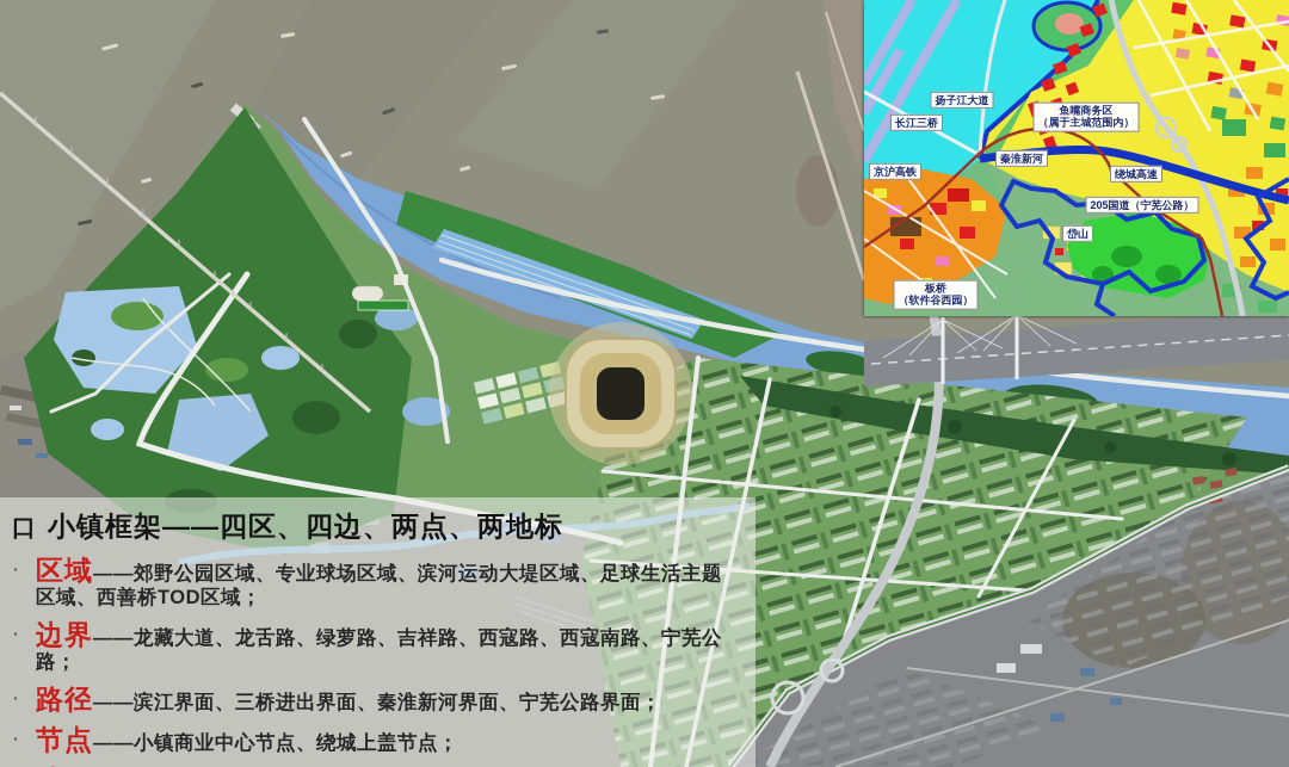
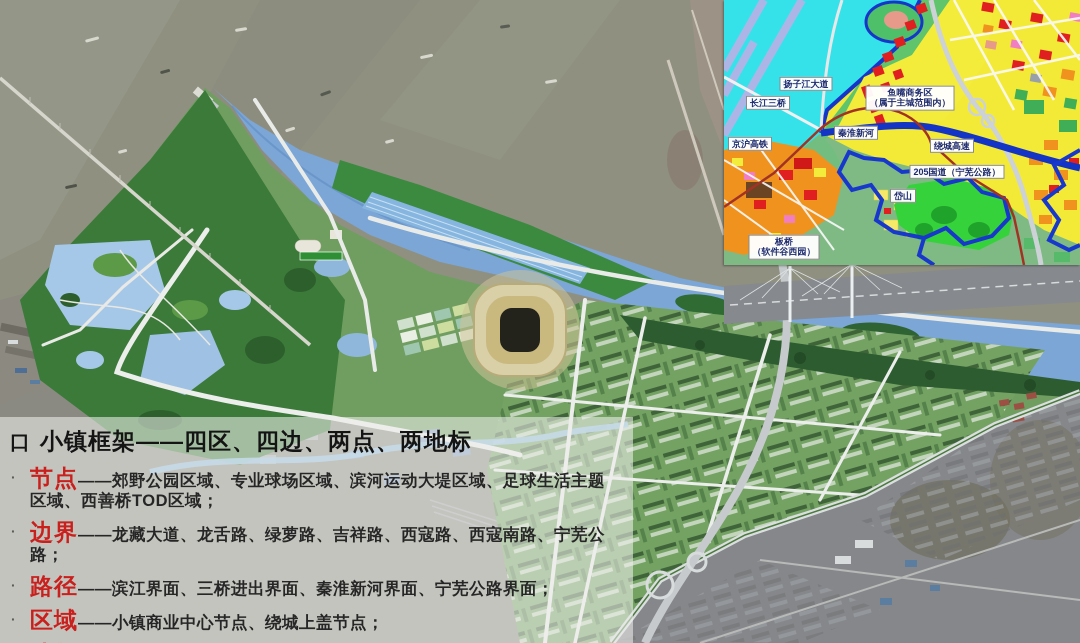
  扬子江大道
  长江三桥
  鱼嘴商务区
  （属于主城范围内）
  京沪高铁
  秦淮新河
  绕城高速
  205国道（宁芜公路）
  岱山
  板桥
  （软件谷西园）
  口 小镇框架——四区、四边、两点、两地标
  ·
- 区域——郊野公园区域、专业球场区域、滨河运动大堤区域、足球生活主题区域、西善桥TOD区域；
+ 节点——郊野公园区域、专业球场区域、滨河运动大堤区域、足球生活主题区域、西善桥TOD区域；
  ·
  边界——龙藏大道、龙舌路、绿萝路、吉祥路、西寇路、西寇南路、宁芜公路；
  ·
  路径——滨江界面、三桥进出界面、秦淮新河界面、宁芜公路界面；
  ·
- 节点——小镇商业中心节点、绕城上盖节点；
+ 区域——小镇商业中心节点、绕城上盖节点；
